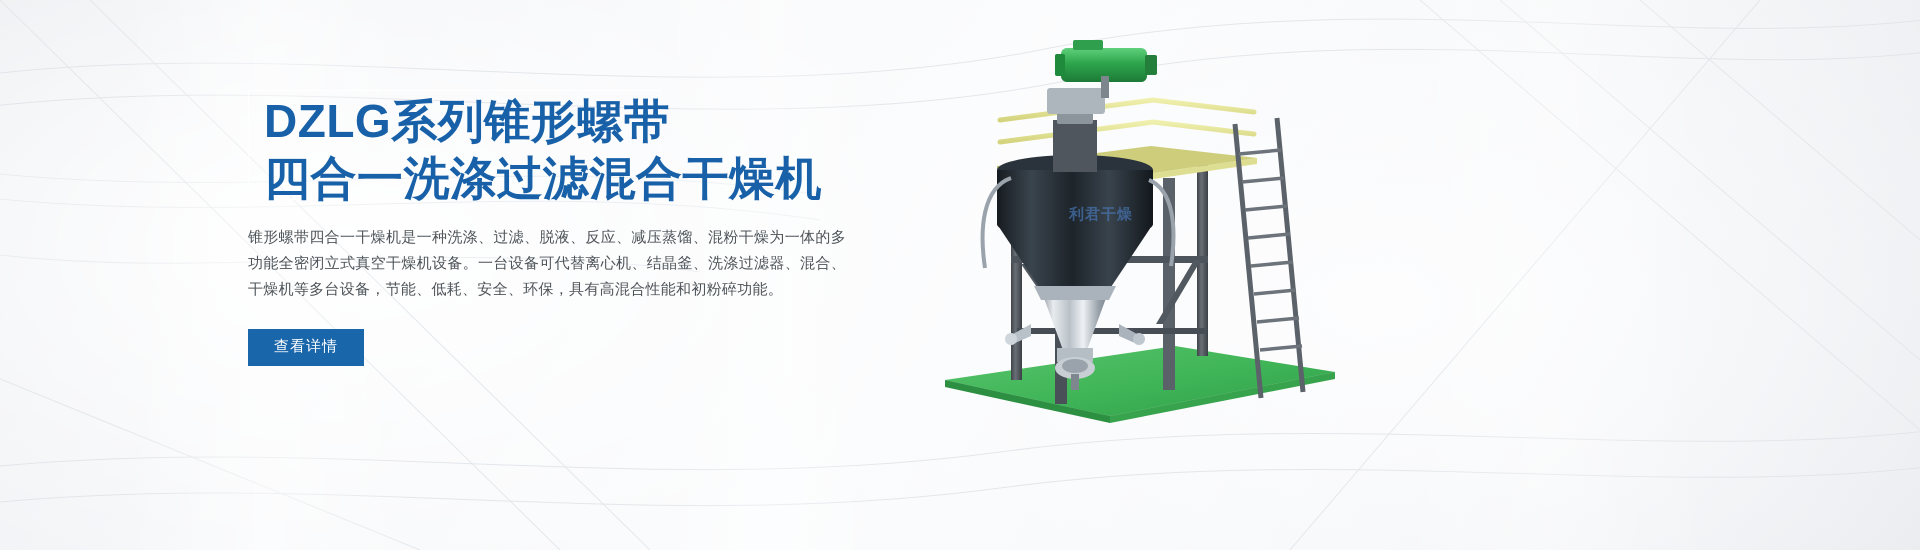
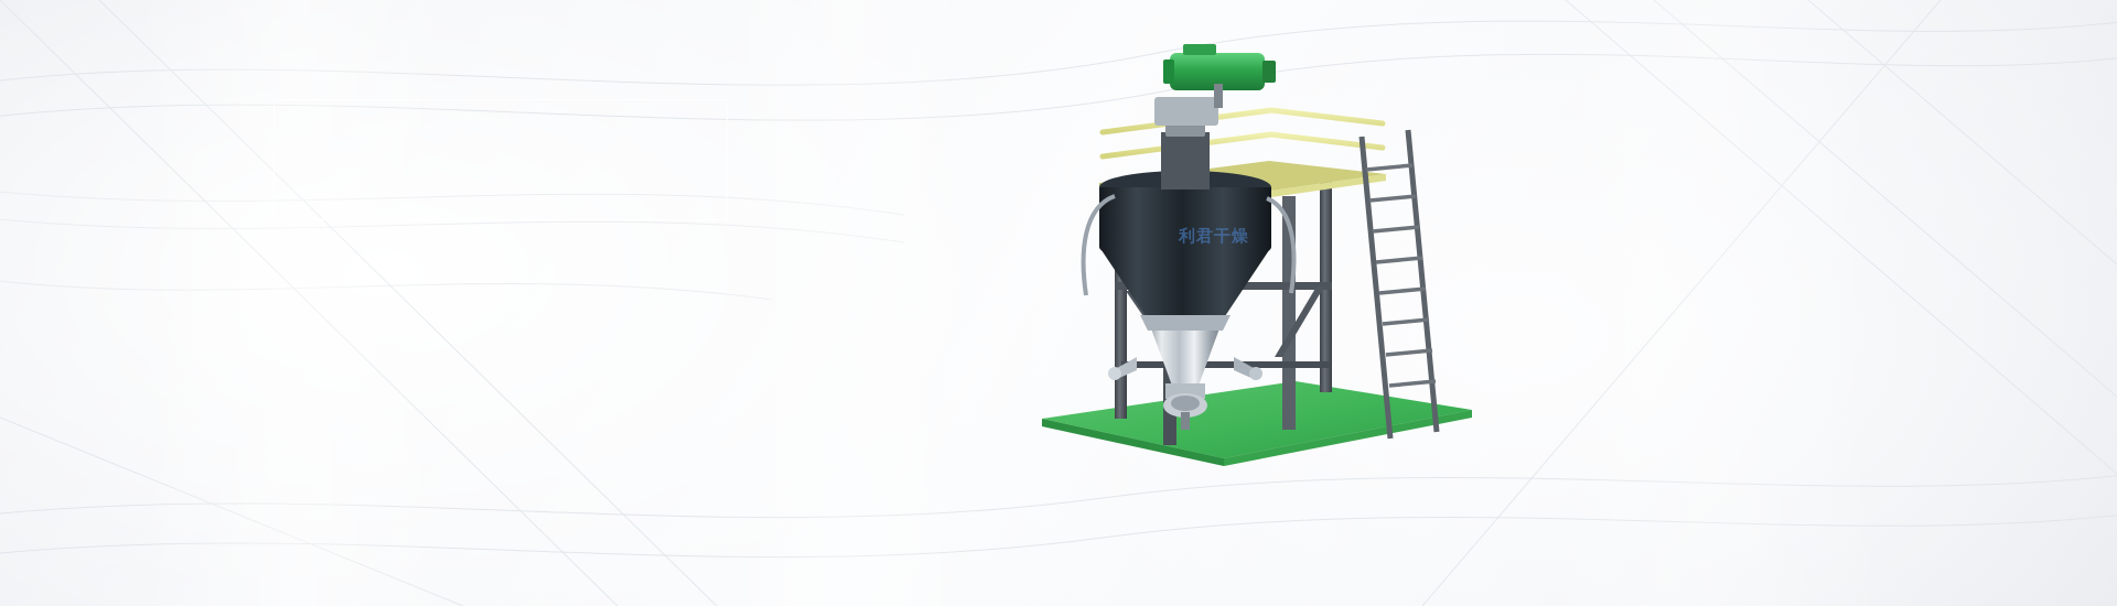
- DZLG系列锥形螺带
- 四合一洗涤过滤混合干燥机
- 锥形螺带四合一干燥机是一种洗涤、过滤、脱液、反应、减压蒸馏、混粉干燥为一体的多功能全密闭立式真空干燥机设备。一台设备可代替离心机、结晶釜、洗涤过滤器、混合、干燥机等多台设备，节能、低耗、安全、环保，具有高混合性能和初粉碎功能。
- 查看详情
  利君干燥
